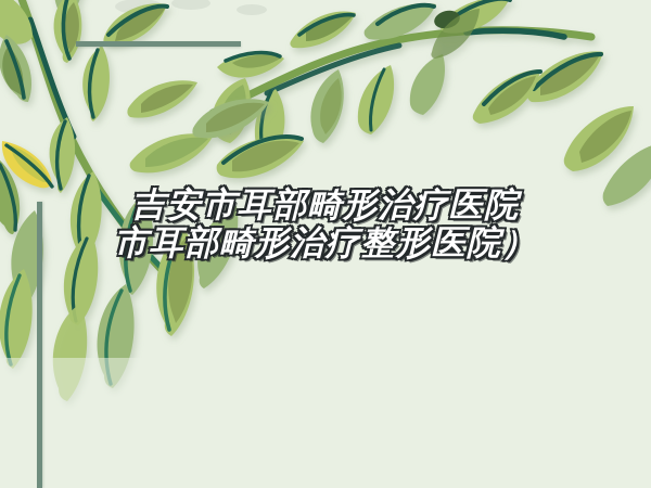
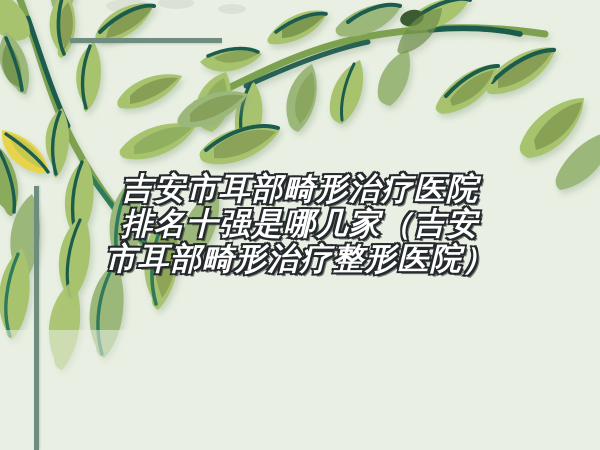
  吉安市耳部畸形治疗医院
+ 排名十强是哪几家（吉安
  市耳部畸形治疗整形医院）
